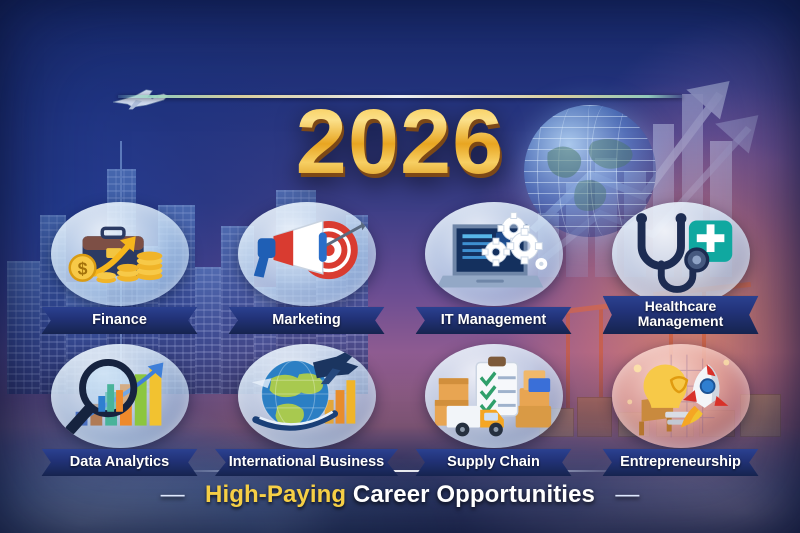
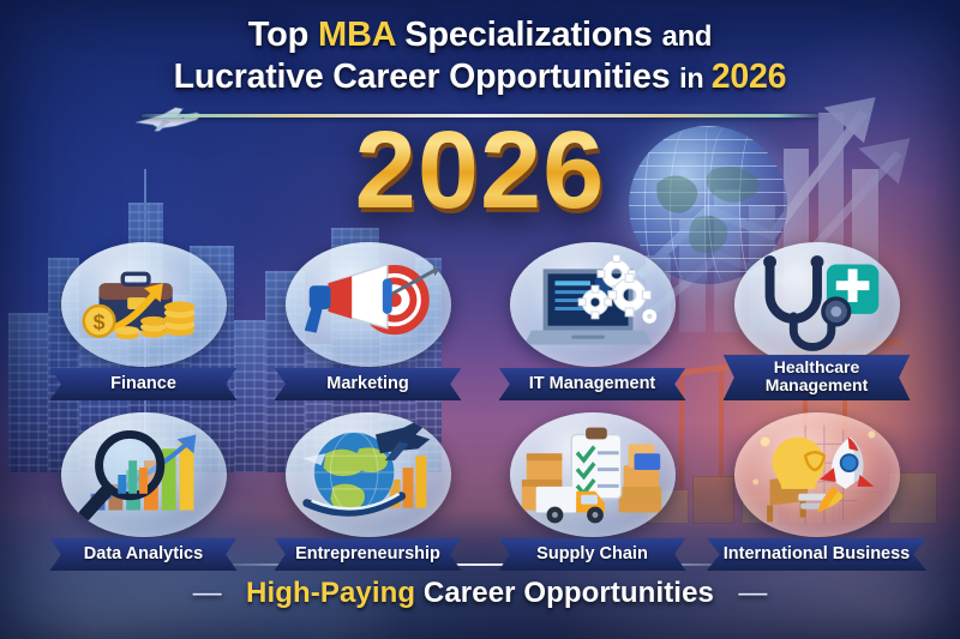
+ Top MBA Specializations and
+ Lucrative Career Opportunities in 2026
  2026
  $
  Finance
  Marketing
  IT Management
  Healthcare
  Management
  Data Analytics
- International Business
+ Entrepreneurship
  Supply Chain
- Entrepreneurship
+ International Business
  — High-Paying Career Opportunities —
